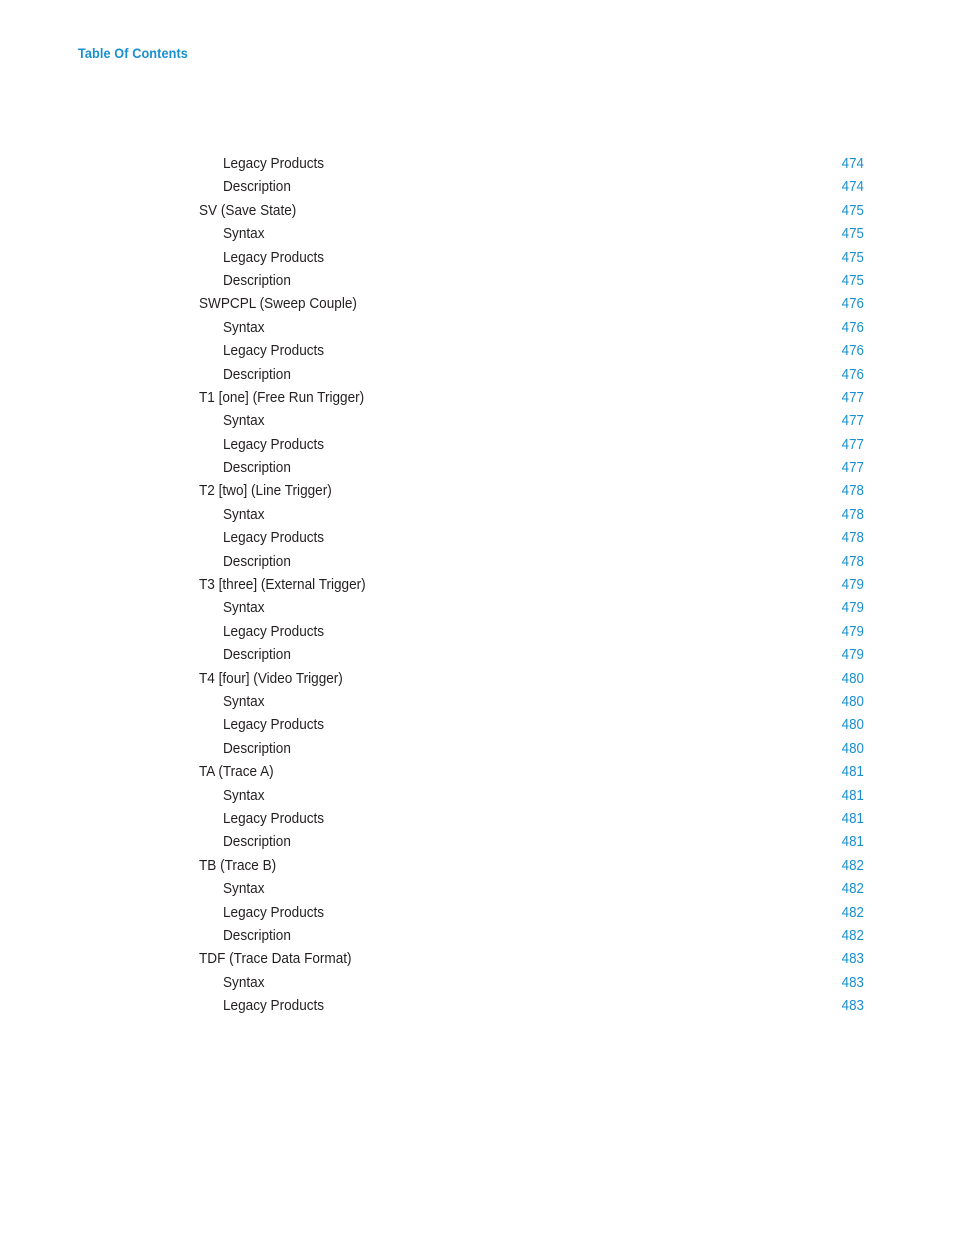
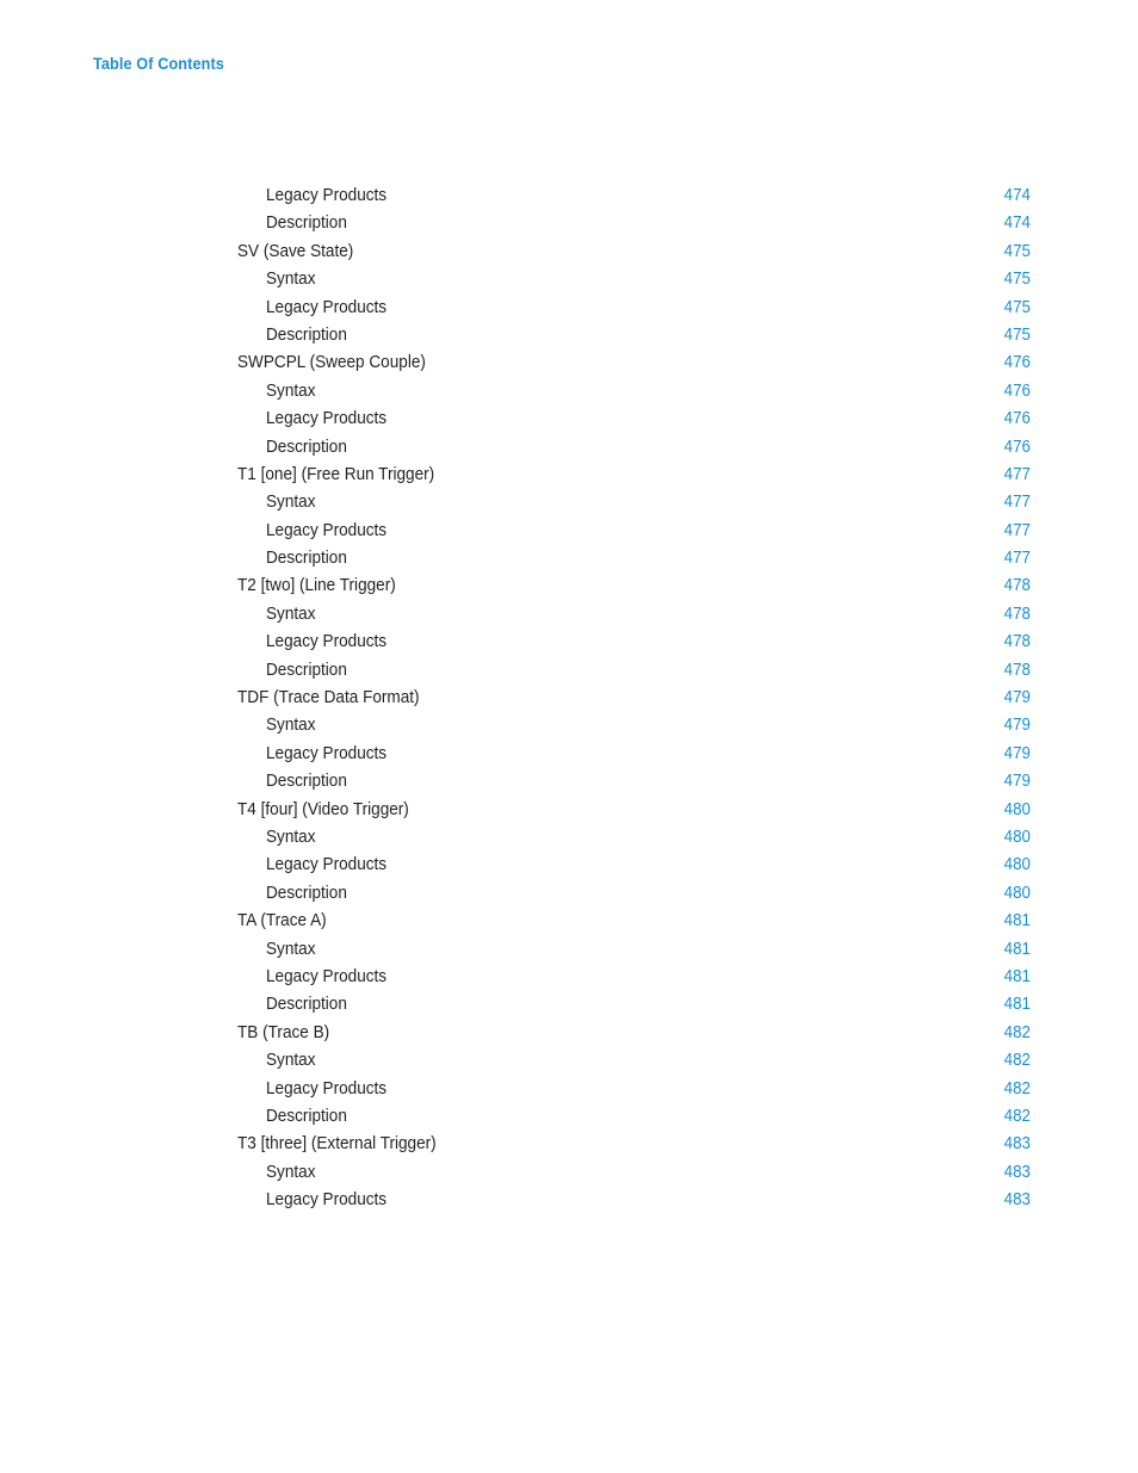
  Table Of Contents
  Legacy Products
  474
  Description
  474
  SV (Save State)
  475
  Syntax
  475
  Legacy Products
  475
  Description
  475
  SWPCPL (Sweep Couple)
  476
  Syntax
  476
  Legacy Products
  476
  Description
  476
  T1 [one] (Free Run Trigger)
  477
  Syntax
  477
  Legacy Products
  477
  Description
  477
  T2 [two] (Line Trigger)
  478
  Syntax
  478
  Legacy Products
  478
  Description
  478
- T3 [three] (External Trigger)
+ TDF (Trace Data Format)
  479
  Syntax
  479
  Legacy Products
  479
  Description
  479
  T4 [four] (Video Trigger)
  480
  Syntax
  480
  Legacy Products
  480
  Description
  480
  TA (Trace A)
  481
  Syntax
  481
  Legacy Products
  481
  Description
  481
  TB (Trace B)
  482
  Syntax
  482
  Legacy Products
  482
  Description
  482
- TDF (Trace Data Format)
+ T3 [three] (External Trigger)
  483
  Syntax
  483
  Legacy Products
  483
